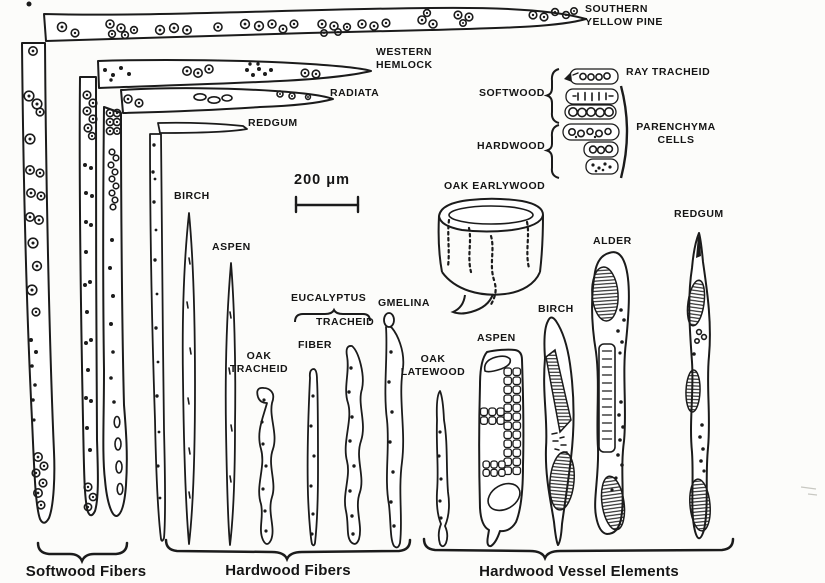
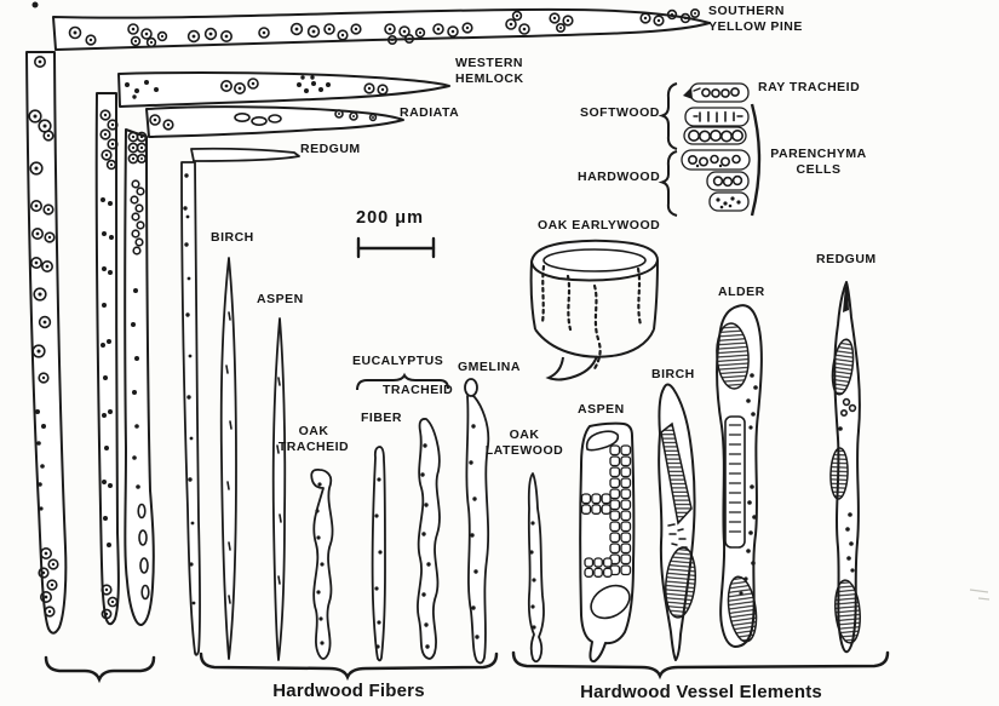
  SOUTHERN
  YELLOW PINE
  WESTERN
  HEMLOCK
  RADIATA
  REDGUM
  SOFTWOOD
  RAY TRACHEID
  HARDWOOD
  PARENCHYMA
  CELLS
  OAK EARLYWOOD
  BIRCH
  200 μm
  ASPEN
  EUCALYPTUS
  TRACHEID
  FIBER
  GMELINA
  OAK
  TRACHEID
  OAK
  LATEWOOD
  ASPEN
  BIRCH
  ALDER
  REDGUM
- Softwood Fibers
  Hardwood Fibers
  Hardwood Vessel Elements
